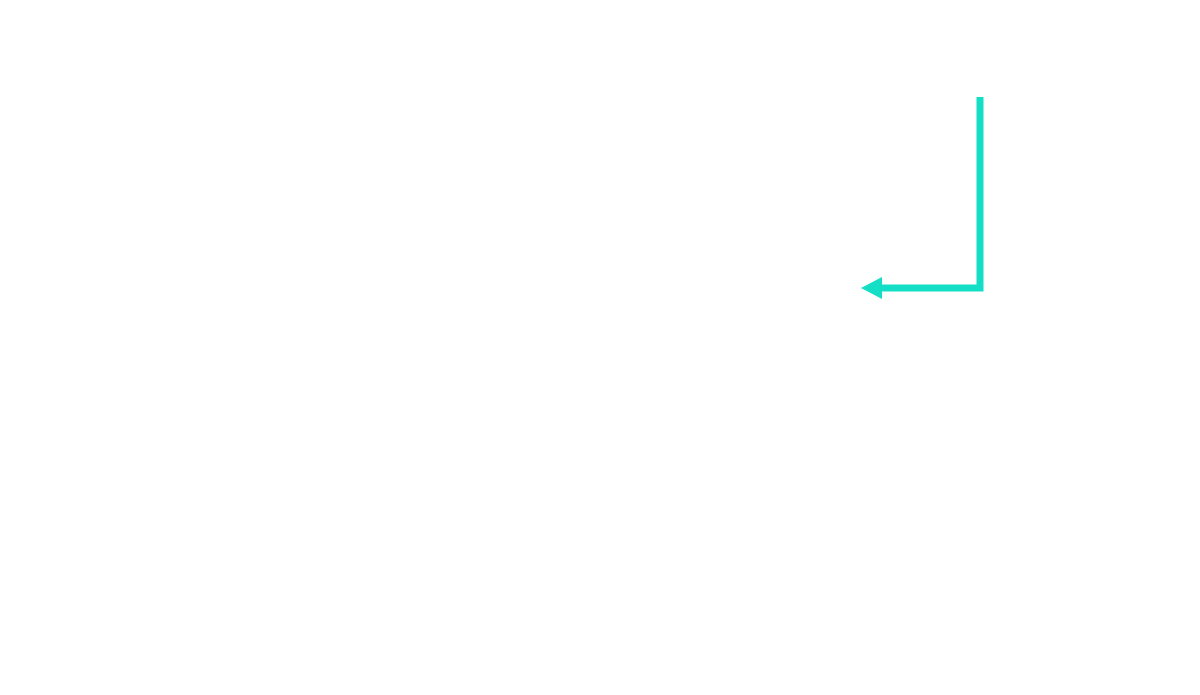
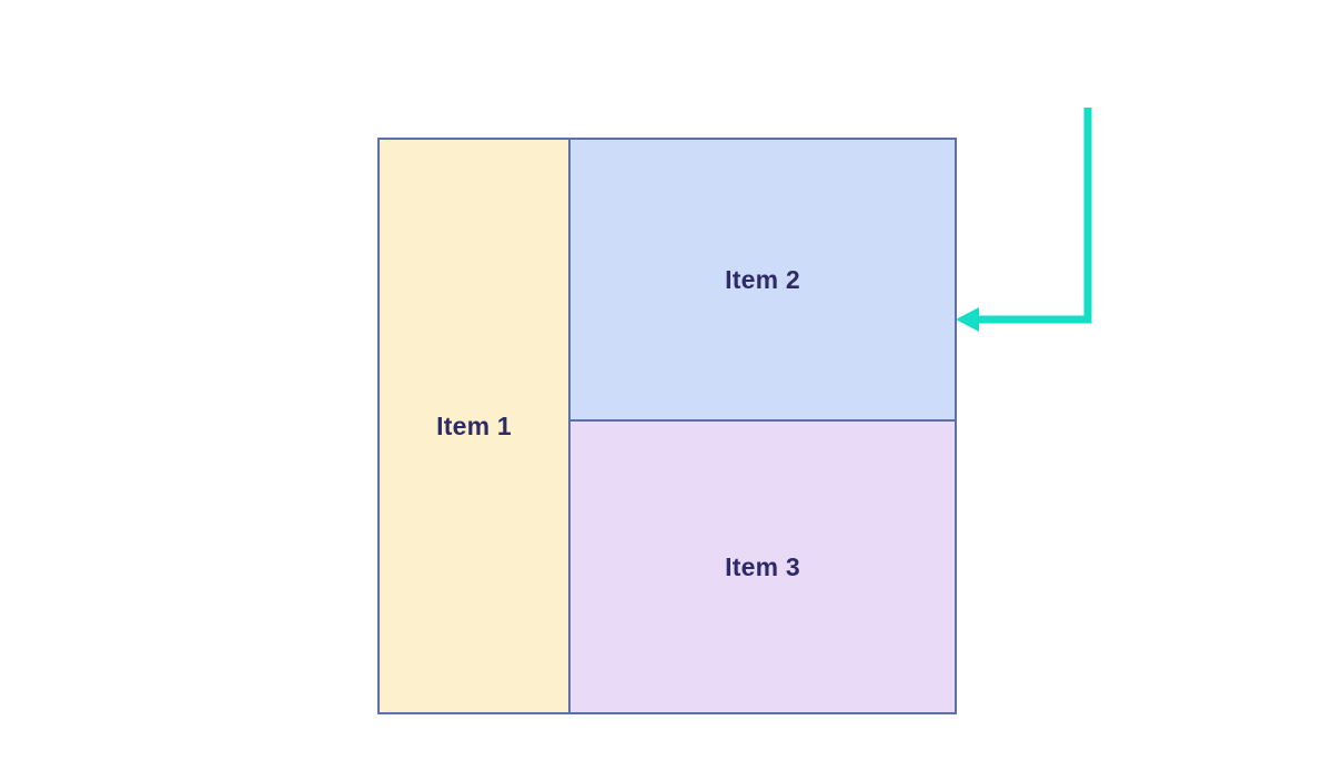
+ Item 1
+ Item 2
+ Item 3
